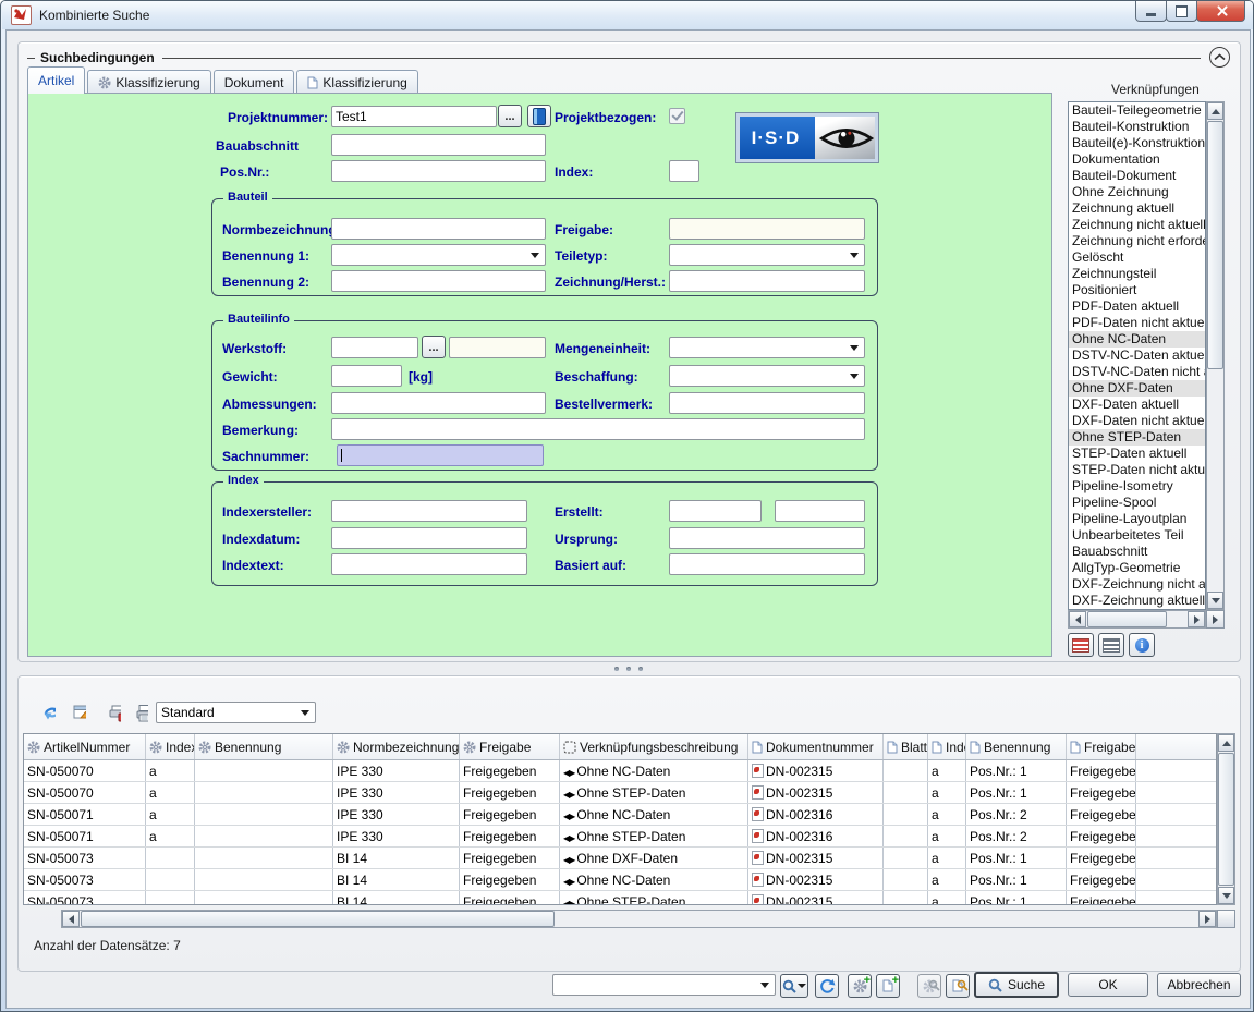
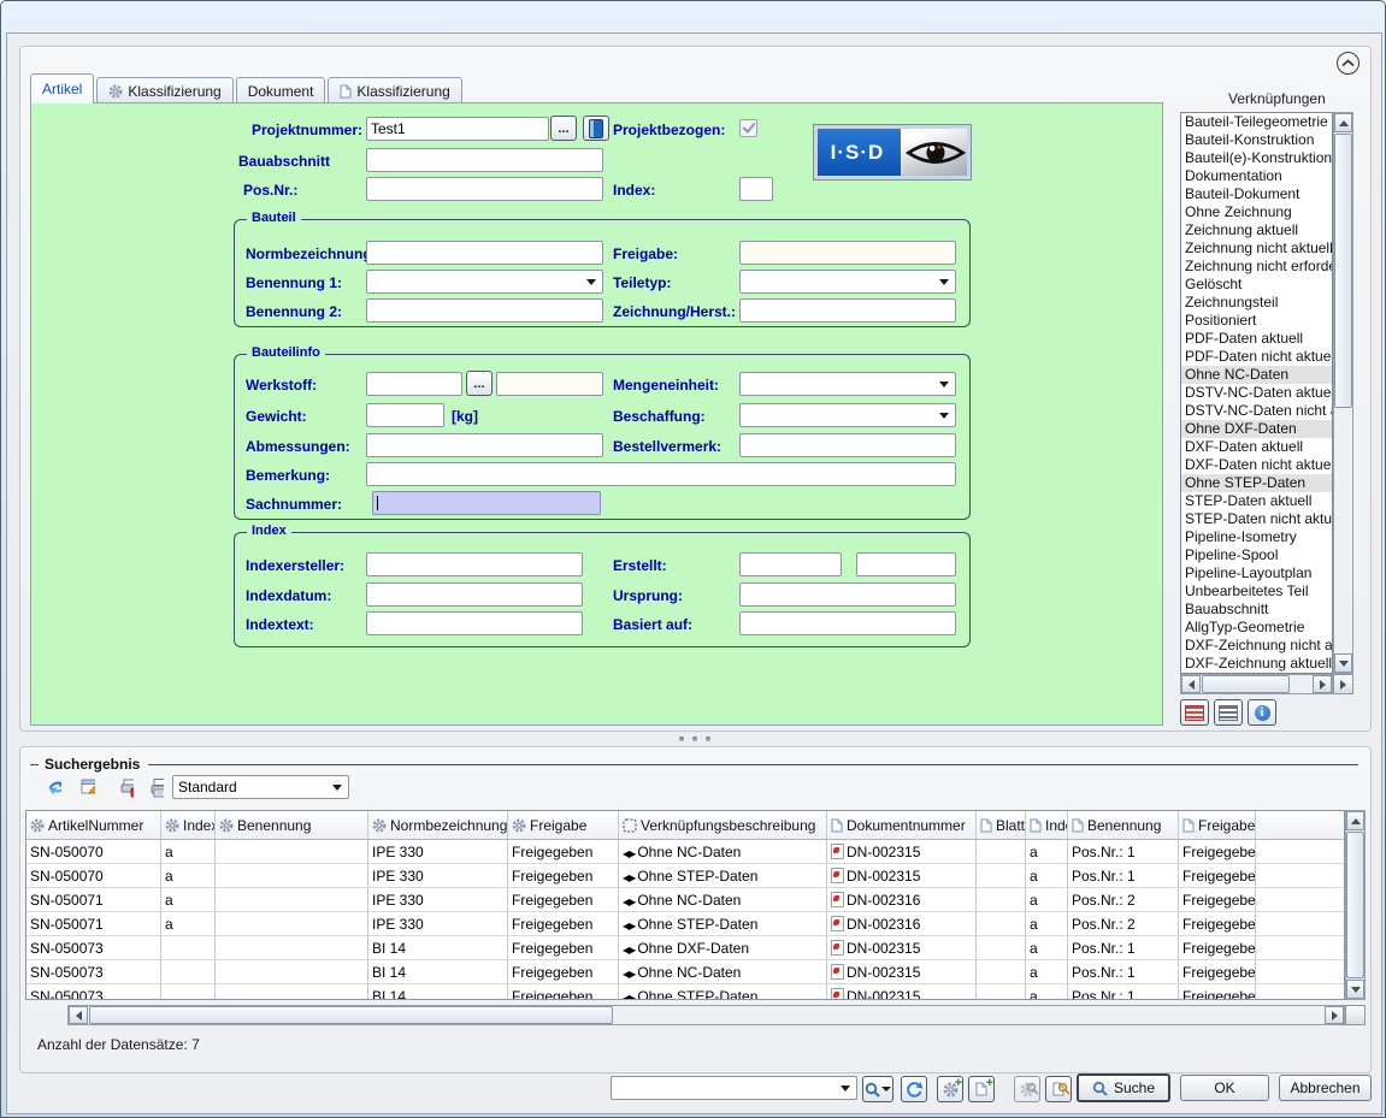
- Kombinierte Suche
- Suchbedingungen
  Artikel
  Klassifizierung
  Dokument
  Klassifizierung
  Projektnummer:
  Test1
  ...
  Projektbezogen:
  I·S·D
  Bauabschnitt
  Pos.Nr.:
  Index:
  Bauteil
  Normbezeichnun
  Freigabe:
  Benennung 1:
  Teiletyp:
  Benennung 2:
  Zeichnung/Herst.:
  Bauteilinfo
  Werkstoff:
  ...
  Mengeneinheit:
  Gewicht:
  [kg]
  Beschaffung:
  Abmessungen:
  Bestellvermerk:
  Bemerkung:
  Sachnummer:
  Index
  Indexersteller:
  Erstellt:
  Indexdatum:
  Ursprung:
  Indextext:
  Basiert auf:
  Verknüpfungen
  Bauteil-Teilegeometrie
  Bauteil-Konstruktion
  Bauteil(e)-Konstruktion
  Dokumentation
  Bauteil-Dokument
  Ohne Zeichnung
  Zeichnung aktuell
  Zeichnung nicht aktuell
  Zeichnung nicht erford
  Gelöscht
  Zeichnungsteil
  Positioniert
  PDF-Daten aktuell
  PDF-Daten nicht aktue
  Ohne NC-Daten
  DSTV-NC-Daten aktue
  DSTV-NC-Daten nicht
  Ohne DXF-Daten
  DXF-Daten aktuell
  DXF-Daten nicht aktue
  Ohne STEP-Daten
  STEP-Daten aktuell
  STEP-Daten nicht aktu
  Pipeline-Isometry
  Pipeline-Spool
  Pipeline-Layoutplan
  Unbearbeitetes Teil
  Bauabschnitt
  AllgTyp-Geometrie
  DXF-Zeichnung nicht a
  DXF-Zeichnung aktuell
+ Suchergebnis
  Standard
  ArtikelNummer
  Inde
  Benennung
  Normbezeichnung
  Freigabe
  Verknüpfungsbeschreibung
  Dokumentnummer
  Blatt
  Benennung
  Freigabe
  SN-050070
  a
  IPE 330
  Freigegeben
  Ohne NC-Daten
  DN-002315
  a
  Pos.Nr.: 1
  Freigegebe
  SN-050070
  a
  IPE 330
  Freigegeben
  Ohne STEP-Daten
  DN-002315
  a
  Pos.Nr.: 1
  Freigegebe
  SN-050071
  a
  IPE 330
  Freigegeben
  Ohne NC-Daten
  DN-002316
  a
  Pos.Nr.: 2
  Freigegebe
  SN-050071
  a
  IPE 330
  Freigegeben
  Ohne STEP-Daten
  DN-002316
  a
  Pos.Nr.: 2
  Freigegebe
  SN-050073
  BI 14
  Freigegeben
  Ohne DXF-Daten
  DN-002315
  a
  Pos.Nr.: 1
  Freigegebe
  SN-050073
  BI 14
  Freigegeben
  Ohne NC-Daten
  DN-002315
  a
  Pos.Nr.: 1
  Freigegebe
  SN-050073
  BI 14
  Freigegeben
  Ohne STEP-Daten
  DN-002315
  a
  Pos.Nr.: 1
  Freigegebe
  Anzahl der Datensätze: 7
  Suche
  OK
  Abbrechen
